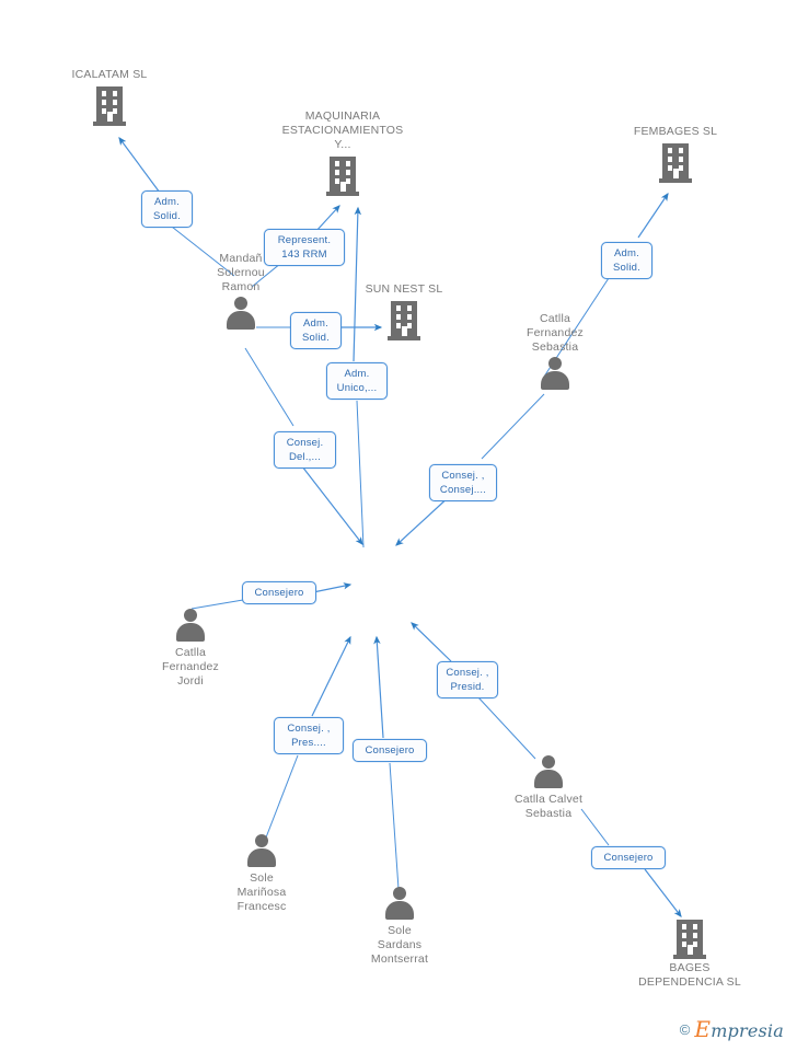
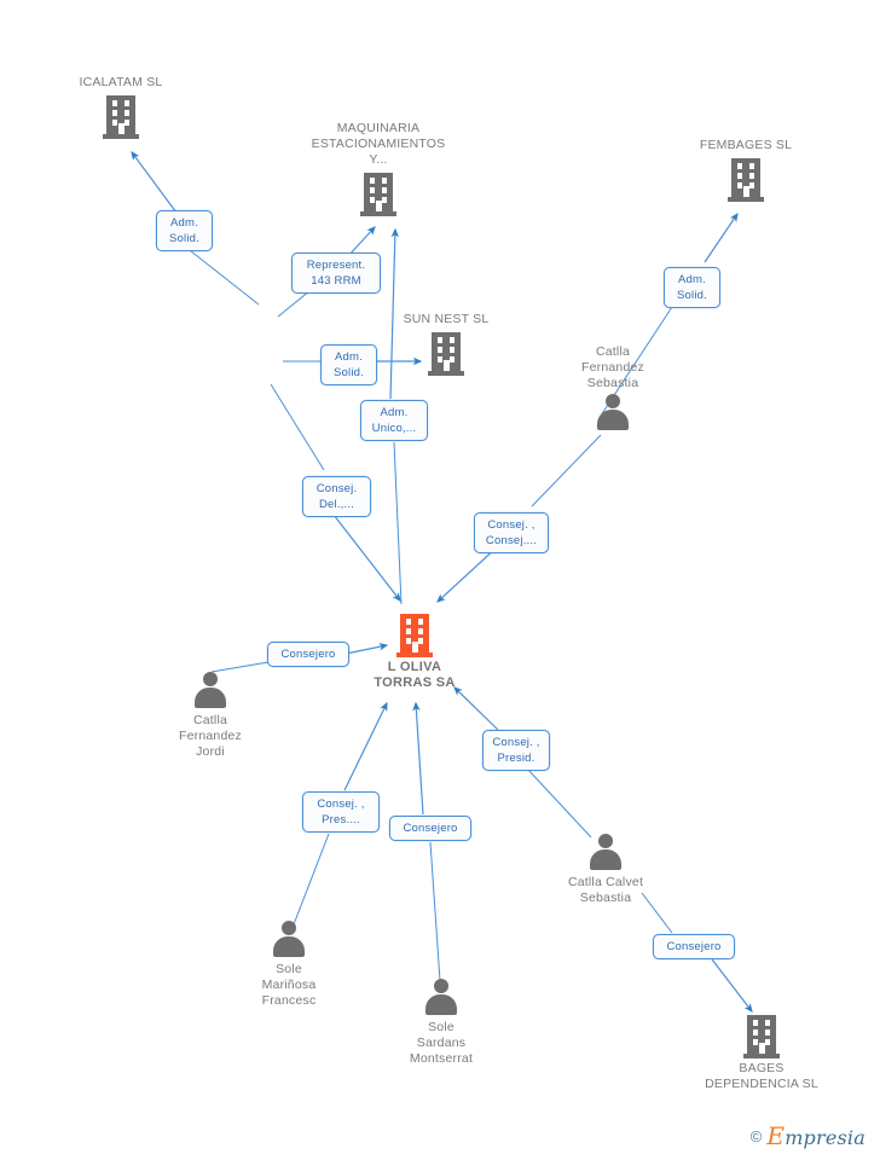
  ICALATAM SL
  MAQUINARIA
  ESTACIONAMIENTOS
  Y...
  FEMBAGES SL
  SUN NEST SL
+ L OLIVA
+ TORRAS SA
  BAGES
  DEPENDENCIA SL
- Mandañ
- Solernou
- Ramon
  Catlla
  Fernandez
  Sebastia
  Catlla
  Fernandez
  Jordi
  Sole
  Mariñosa
  Francesc
  Sole
  Sardans
  Montserrat
  Catlla Calvet
  Sebastia
  Adm.
  Solid.
  Represent.
  143 RRM
  Adm.
  Solid.
  Adm.
  Unico,...
  Consej.
  Del.,...
  Adm.
  Solid.
  Consej. ,
  Consej....
  Consejero
  Consej. ,
  Pres....
  Consejero
  Consej. ,
  Presid.
  Consejero
  ©
  Empresia
